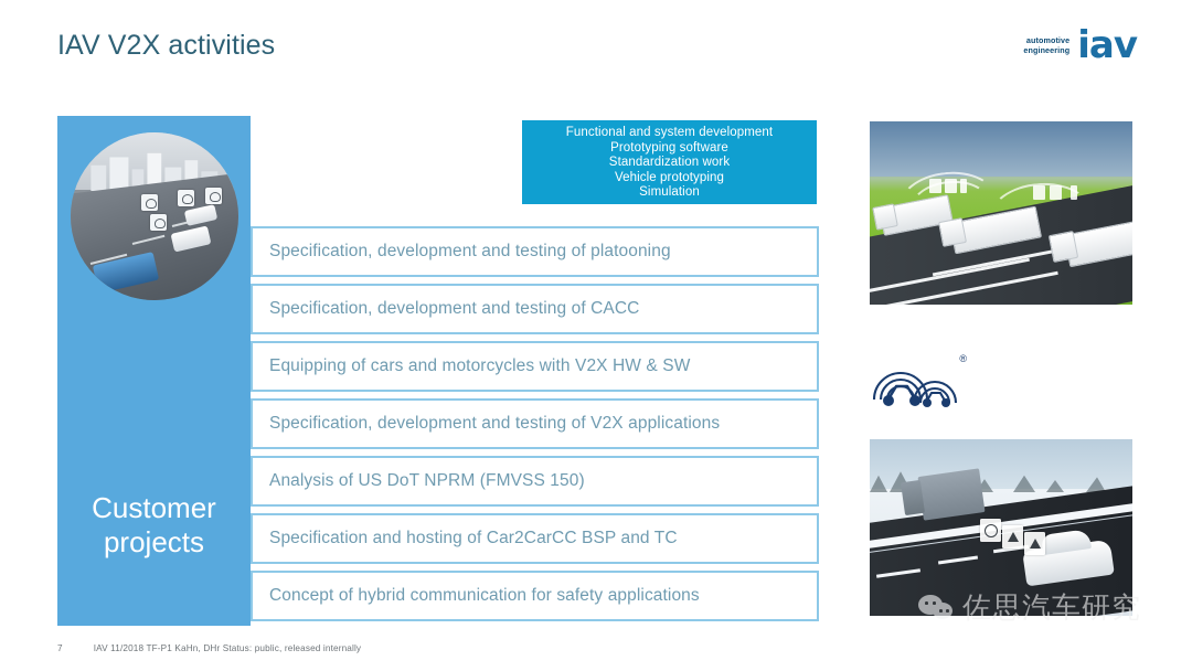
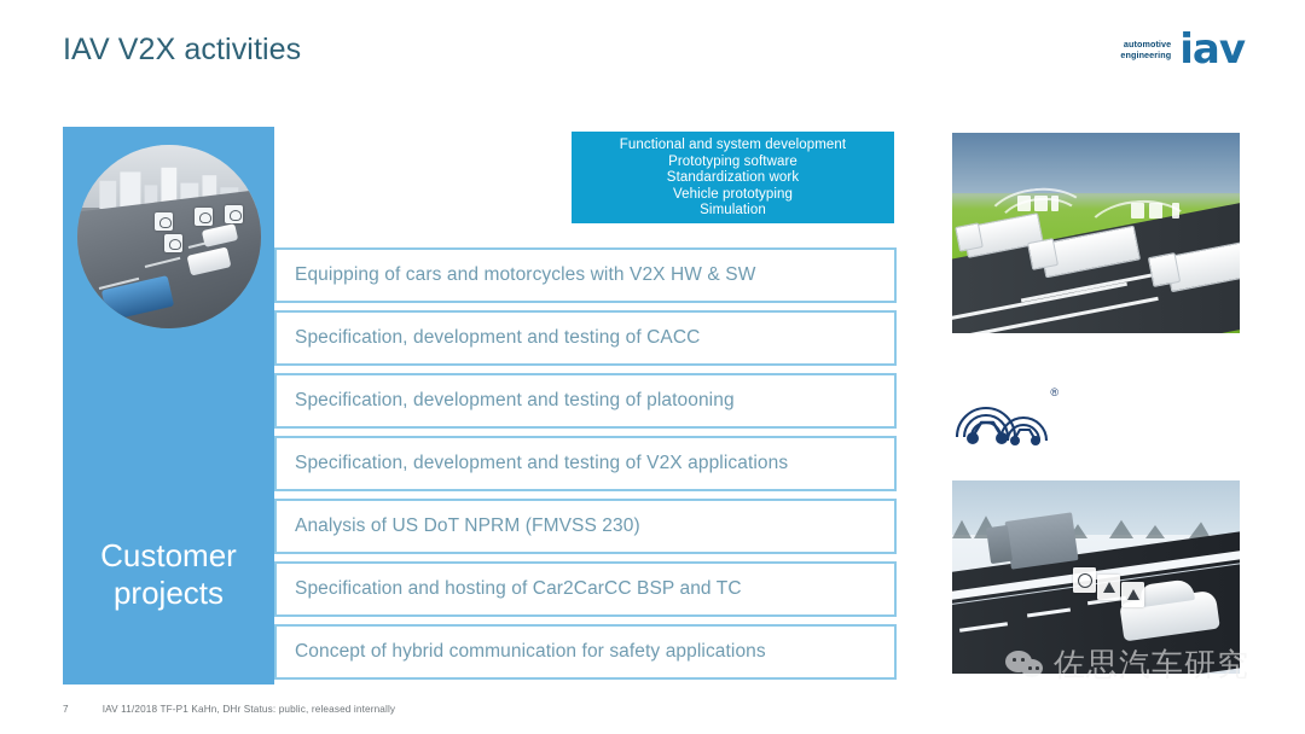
  IAV V2X activities
  automotive
  engineering
  iav
  Customer
  projects
  Functional and system development
  Prototyping software
  Standardization work
  Vehicle prototyping
  Simulation
- Specification, development and testing of platooning
+ Equipping of cars and motorcycles with V2X HW & SW
  Specification, development and testing of CACC
- Equipping of cars and motorcycles with V2X HW & SW
+ Specification, development and testing of platooning
  Specification, development and testing of V2X applications
- Analysis of US DoT NPRM (FMVSS 150)
+ Analysis of US DoT NPRM (FMVSS 230)
  Specification and hosting of Car2CarCC BSP and TC
  Concept of hybrid communication for safety applications
  ®
  佐思汽车研究
  7
  IAV 11/2018 TF-P1 KaHn, DHr Status: public, released internally
